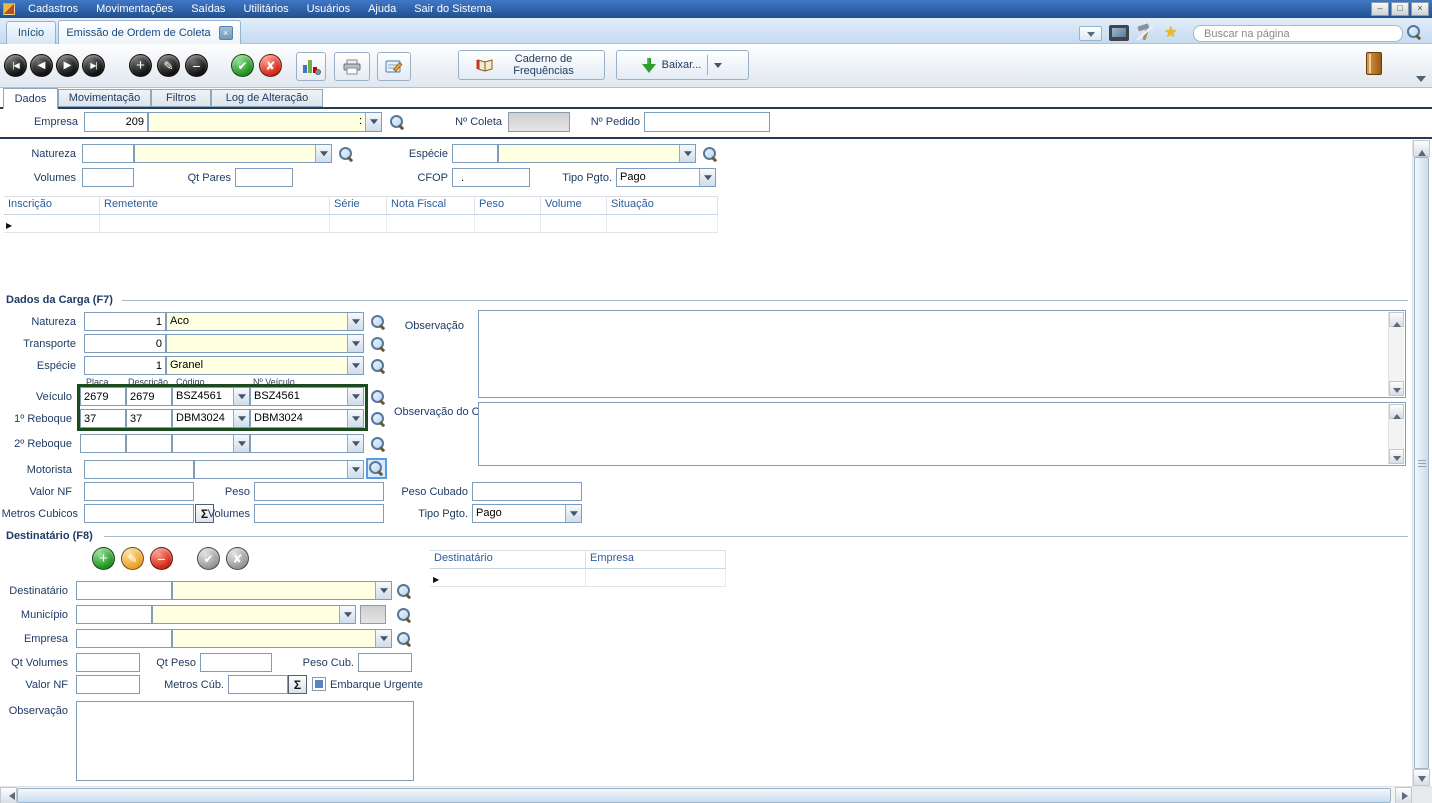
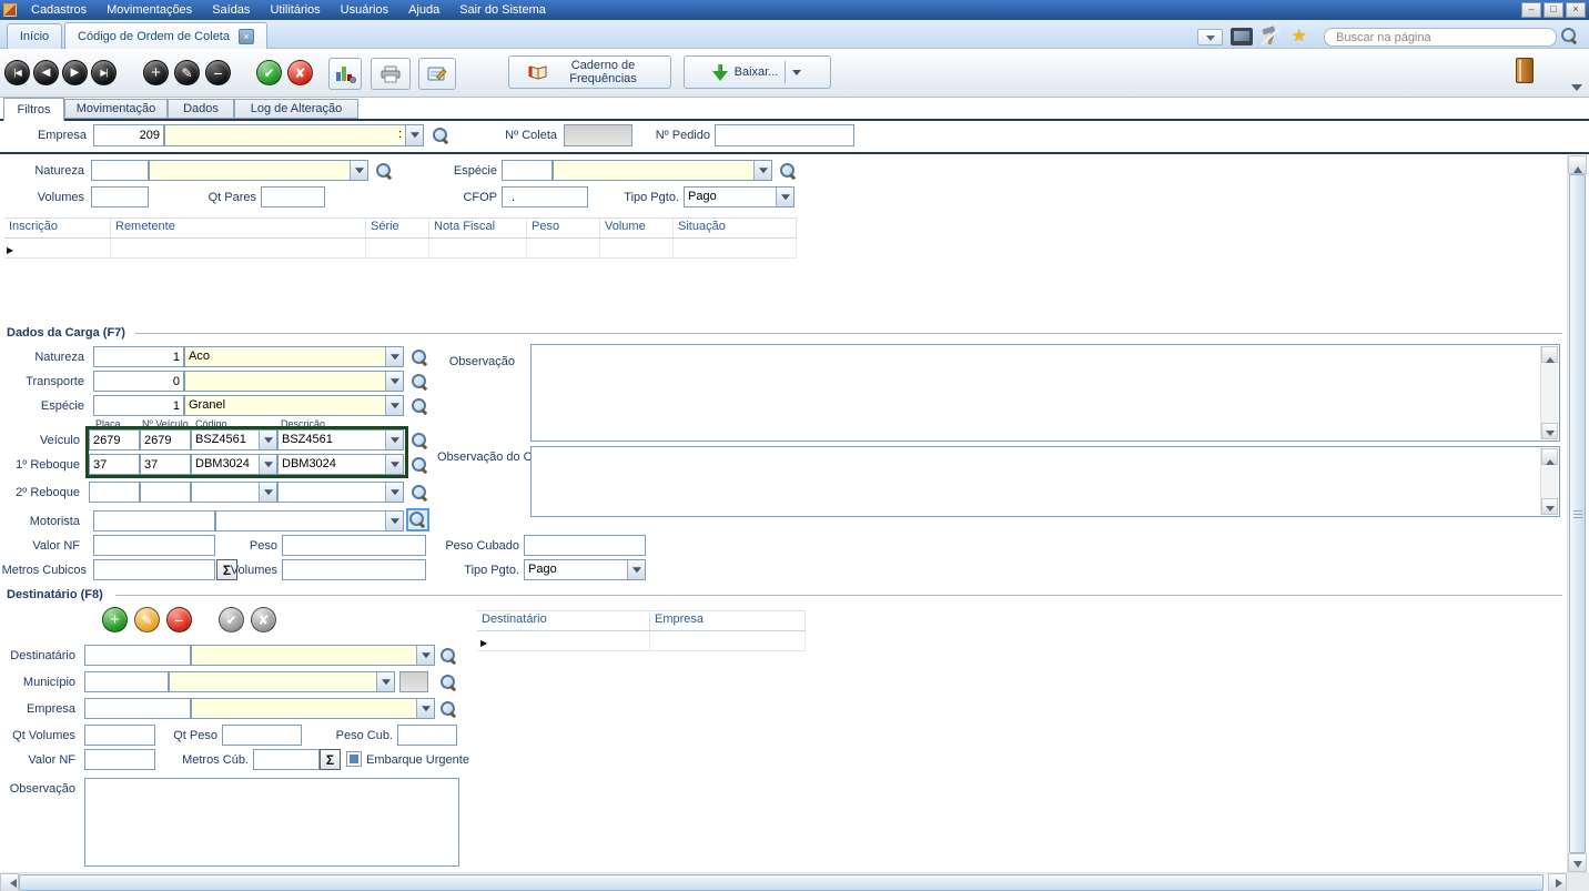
  Cadastros
  Movimentações
  Saídas
  Utilitários
  Usuários
  Ajuda
  Sair do Sistema
  –
  □
  ×
  Início
- Emissão de Ordem de Coleta
+ Código de Ordem de Coleta
  ×
  ★
  Buscar na página
  |◀
  ◀
  ▶
  ▶|
  +
  ✎
  −
  ✔
  ✘
  Caderno de Frequências
  Baixar...
- Dados
+ Filtros
  Movimentação
- Filtros
+ Dados
  Log de Alteração
  Empresa
  209
  :
  Nº Coleta
  Nº Pedido
  Natureza
  Espécie
  Volumes
  Qt Pares
  CFOP
  .
  Tipo Pgto.
  Pago
  Inscrição
  Remetente
  Série
  Nota Fiscal
  Peso
  Volume
  Situação
  ▶
  Dados da Carga (F7)
  Natureza
  1
  Aco
  Transporte
  0
  Espécie
  1
  Granel
  Placa
- Descrição
+ Nº Veículo
  Código
- Nº Veículo
+ Descrição
  Veículo
  2679
  2679
  BSZ4561
  BSZ4561
  1º Reboque
  37
  37
  DBM3024
  DBM3024
  2º Reboque
  Motorista
  Valor NF
  Peso
  Peso Cubado
  Metros Cubicos
  Σ
  Volumes
  Tipo Pgto.
  Pago
  Observação
  Destinatário (F8)
  +
  ✎
  −
  ✔
  ✘
  Destinatário
  Município
  Empresa
  Qt Volumes
  Qt Peso
  Peso Cub.
  Valor NF
  Metros Cúb.
  Σ
  Embarque Urgente
  Observação
  Destinatário
  Empresa
  ▶
